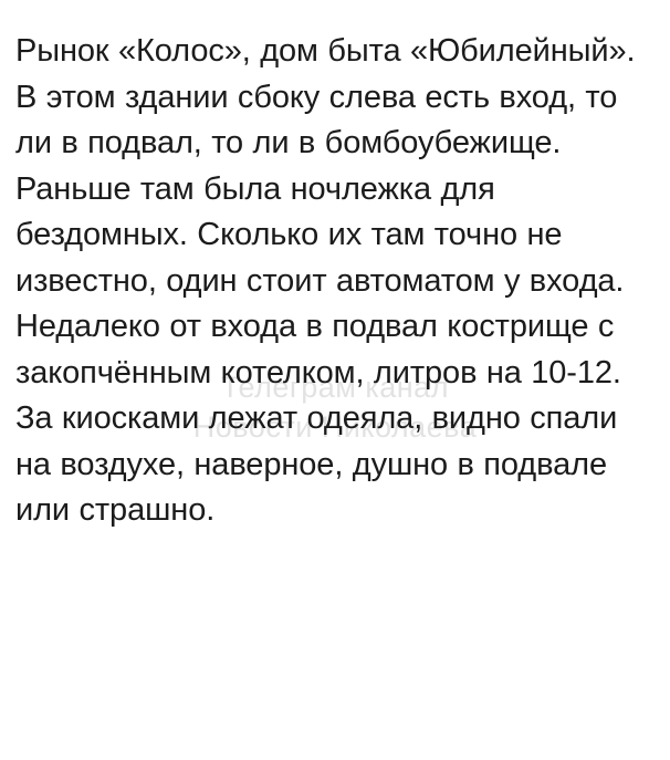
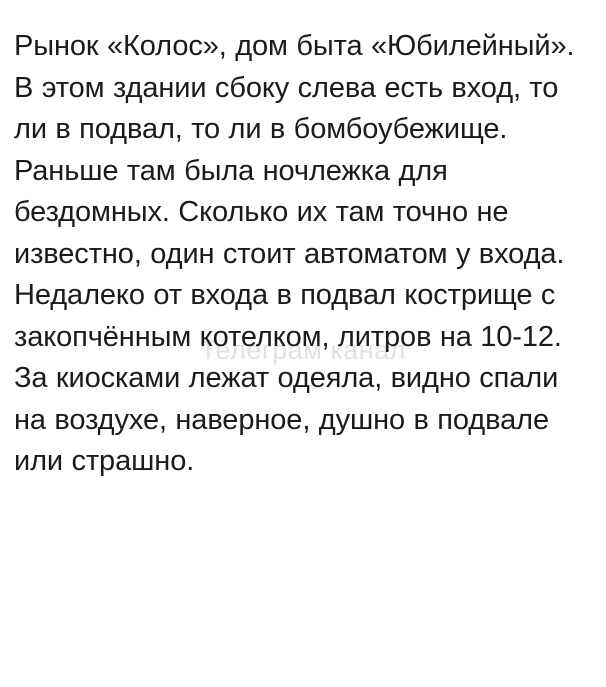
  Телеграм канал
- Новости Николаева
  Рынок «Колос», дом быта «Юбилейный». В этом здании сбоку слева есть вход, то ли в подвал, то ли в бомбоубежище. Раньше там была ночлежка для бездомных. Сколько их там точно не известно, один стоит автоматом у входа. Недалеко от входа в подвал кострище с закопчённым котелком, литров на 10-12. За киосками лежат одеяла, видно спали на воздухе, наверное, душно в подвале или страшно.
